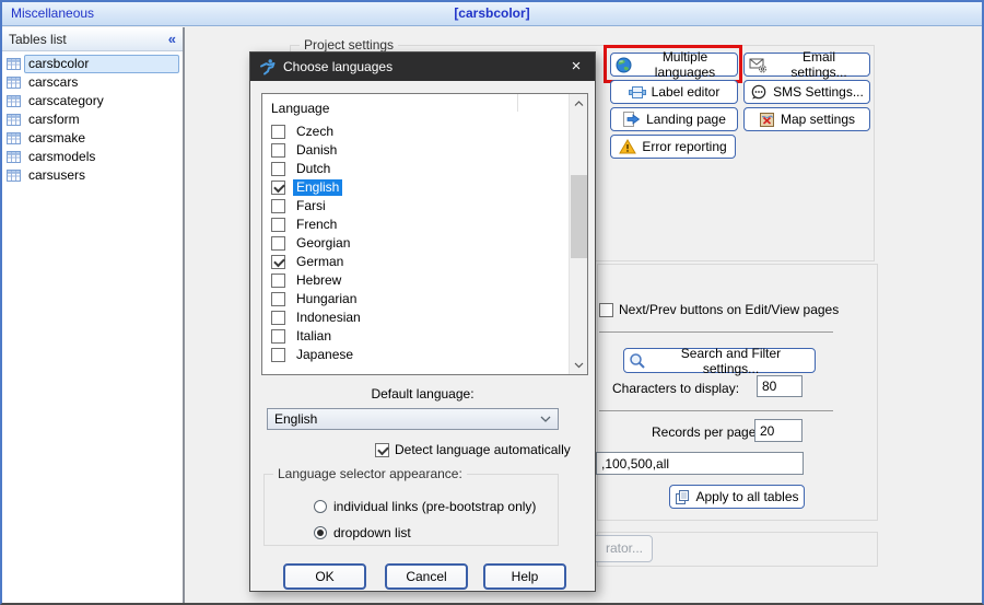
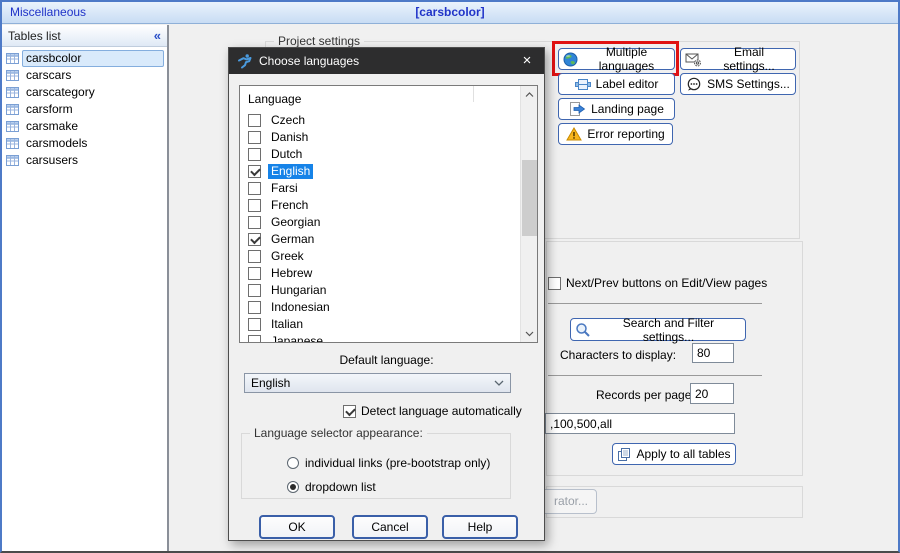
  Miscellaneous
  [carsbcolor]
  Tables list
  «
  carsbcolor
  carscars
  carscategory
  carsform
  carsmake
  carsmodels
  carsusers
  Project settings
  Multiple languages
  Email settings...
  Label editor
  SMS Settings...
  Landing page
- Map settings
  Error reporting
  Next/Prev buttons on Edit/View pages
  Search and Filter settings...
  Characters to display:
  80
  Records per page
  20
  ,100,500,all
  Apply to all tables
  rator...
  Choose languages
  ×
  Language
  Czech
  Danish
  Dutch
  English
  Farsi
  French
  Georgian
  German
+ Greek
  Hebrew
  Hungarian
  Indonesian
  Italian
  Japanese
  Default language:
  English
  Detect language automatically
  Language selector appearance:
  individual links (pre-bootstrap only)
  dropdown list
  OK
  Cancel
  Help
